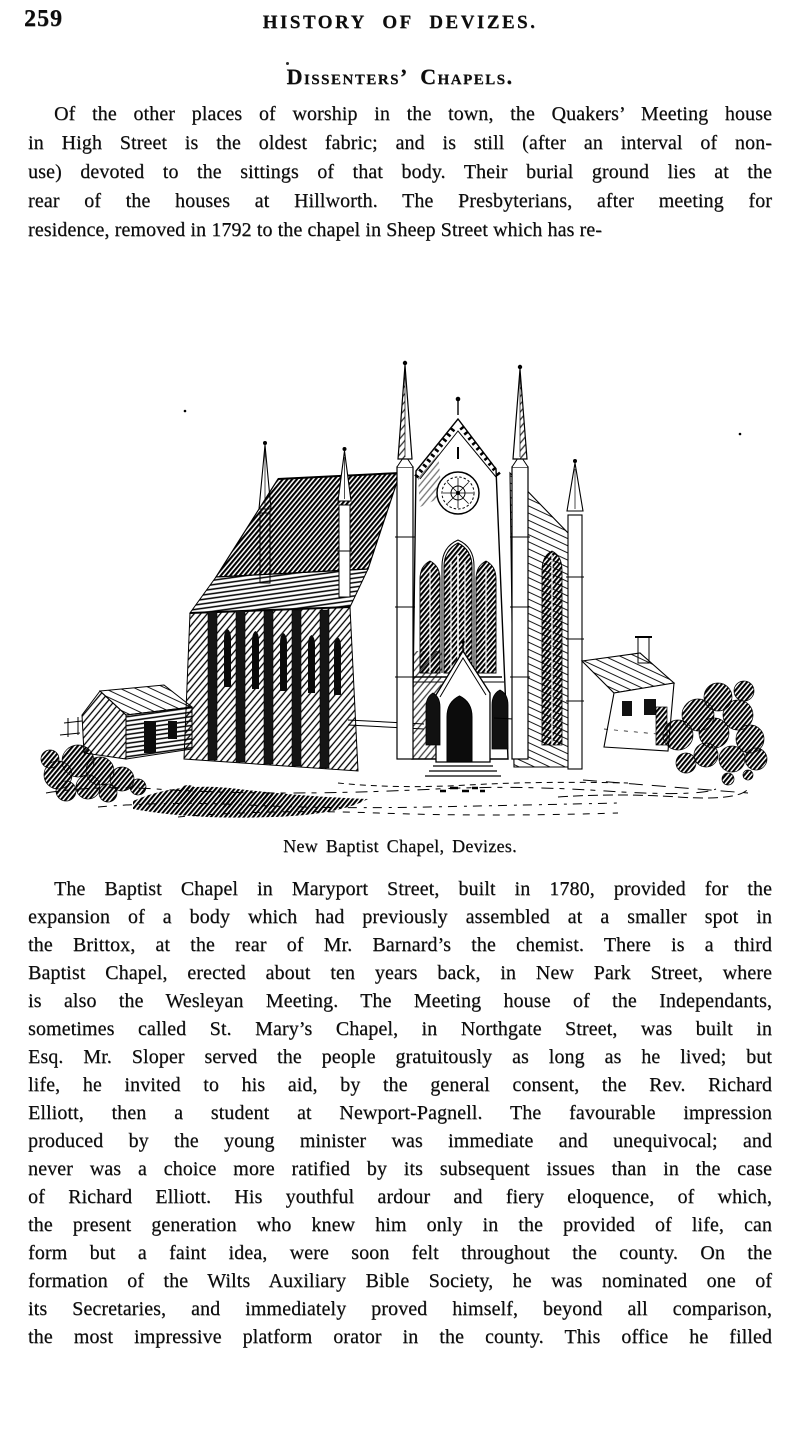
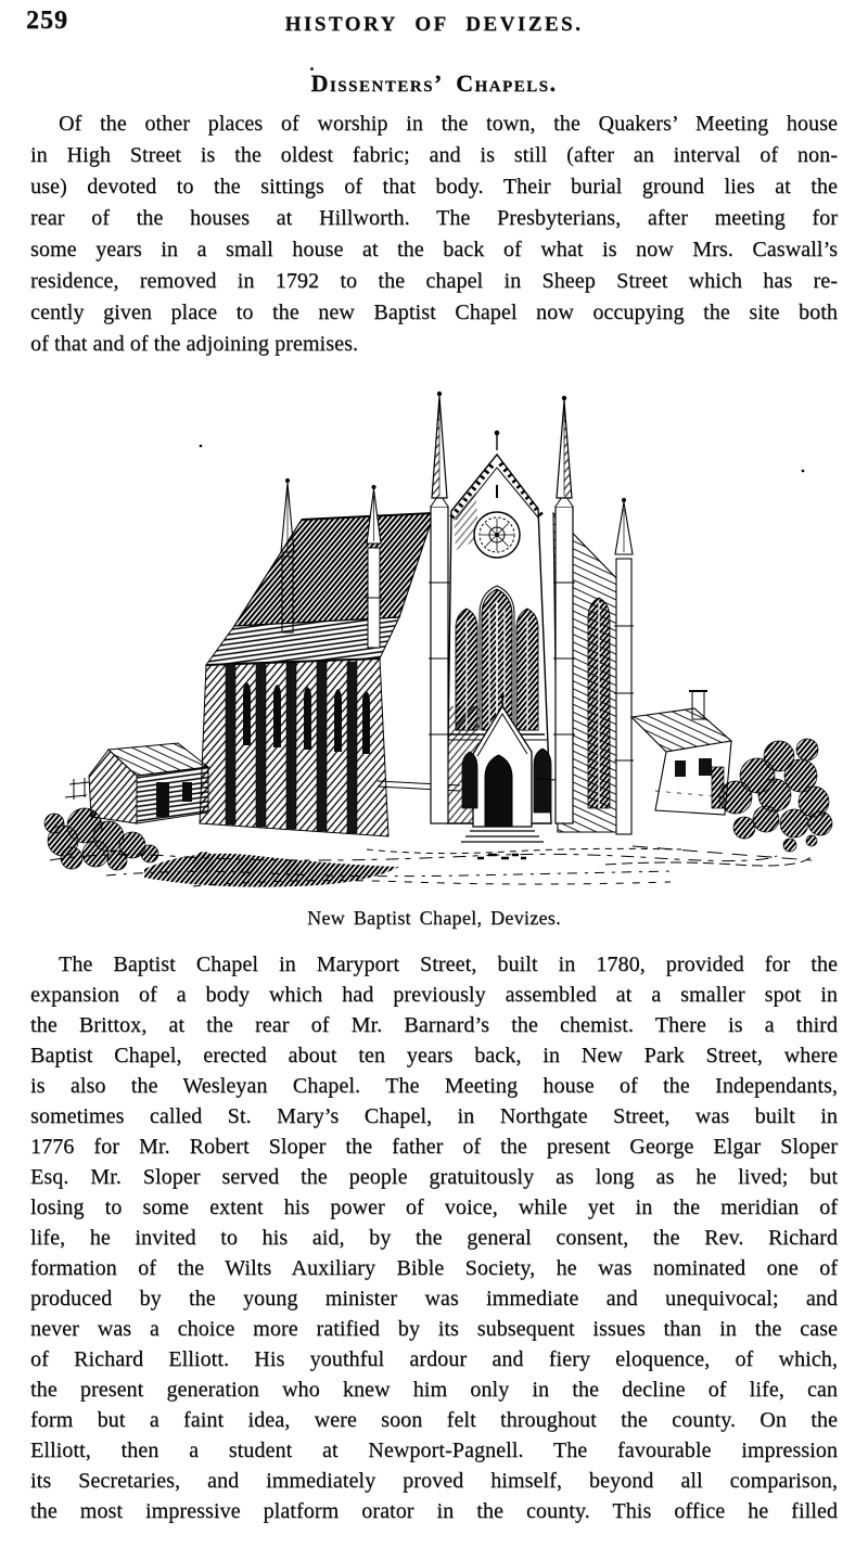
  259
  HISTORY OF DEVIZES.
  Dissenters’ Chapels.
  Of the other places of worship in the town, the Quakers’ Meeting house
  in High Street is the oldest fabric; and is still (after an interval of non-
  use) devoted to the sittings of that body. Their burial ground lies at the
  rear of the houses at Hillworth. The Presbyterians, after meeting for
+ some years in a small house at the back of what is now Mrs. Caswall’s
  residence, removed in 1792 to the chapel in Sheep Street which has re-
+ cently given place to the new Baptist Chapel now occupying the site both
+ of that and of the adjoining premises.
  New Baptist Chapel, Devizes.
  The Baptist Chapel in Maryport Street, built in 1780, provided for the
  expansion of a body which had previously assembled at a smaller spot in
  the Brittox, at the rear of Mr. Barnard’s the chemist. There is a third
  Baptist Chapel, erected about ten years back, in New Park Street, where
- is also the Wesleyan Meeting. The Meeting house of the Independants,
+ is also the Wesleyan Chapel. The Meeting house of the Independants,
  sometimes called St. Mary’s Chapel, in Northgate Street, was built in
+ 1776 for Mr. Robert Sloper the father of the present George Elgar Sloper
  Esq. Mr. Sloper served the people gratuitously as long as he lived; but
+ losing to some extent his power of voice, while yet in the meridian of
  life, he invited to his aid, by the general consent, the Rev. Richard
- Elliott, then a student at Newport-Pagnell. The favourable impression
+ formation of the Wilts Auxiliary Bible Society, he was nominated one of
  produced by the young minister was immediate and unequivocal; and
  never was a choice more ratified by its subsequent issues than in the case
  of Richard Elliott. His youthful ardour and fiery eloquence, of which,
- the present generation who knew him only in the provided of life, can
+ the present generation who knew him only in the decline of life, can
  form but a faint idea, were soon felt throughout the county. On the
- formation of the Wilts Auxiliary Bible Society, he was nominated one of
+ Elliott, then a student at Newport-Pagnell. The favourable impression
  its Secretaries, and immediately proved himself, beyond all comparison,
  the most impressive platform orator in the county. This office he filled
